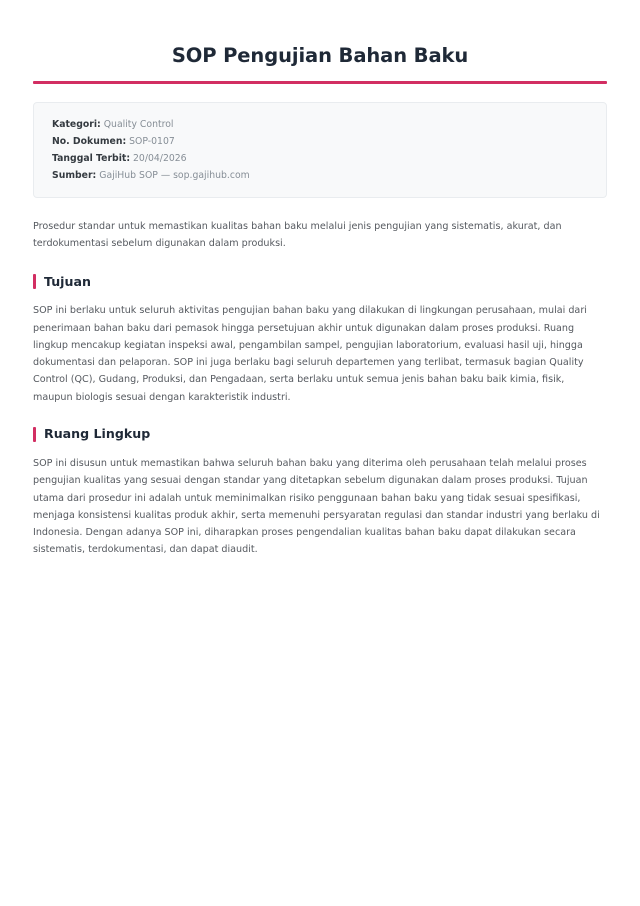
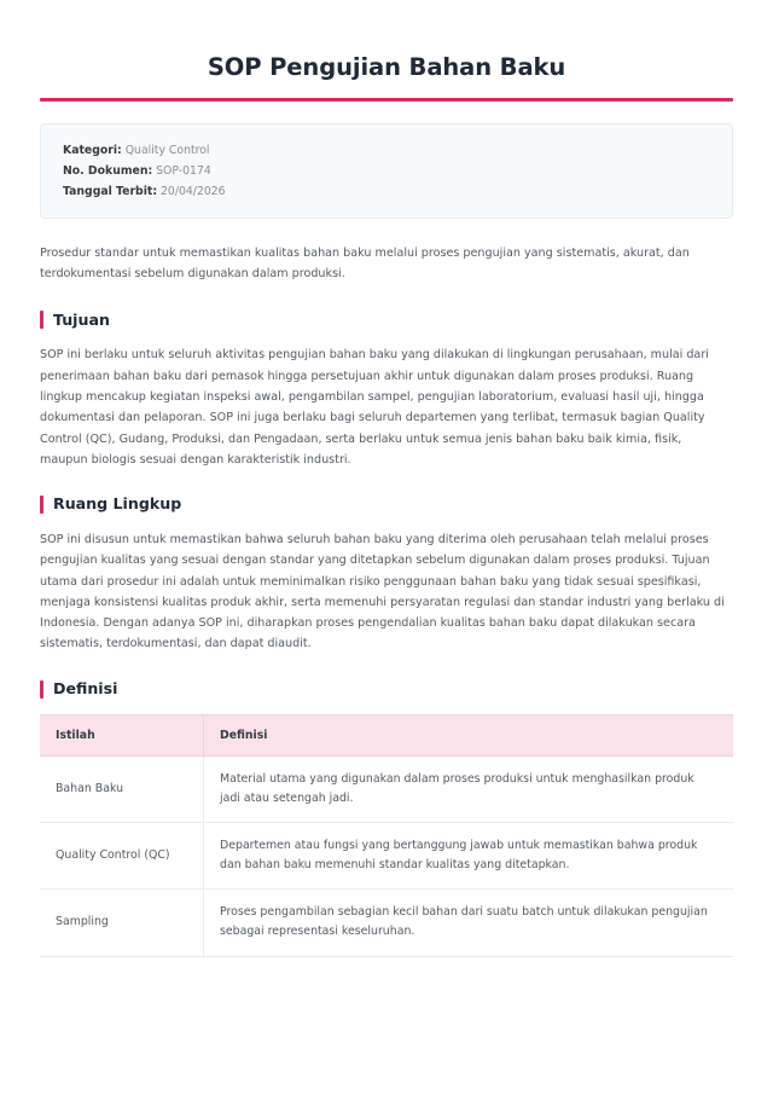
  SOP Pengujian Bahan Baku
  Kategori: Quality Control
- No. Dokumen: SOP-0107
+ No. Dokumen: SOP-0174
  Tanggal Terbit: 20/04/2026
- Sumber: GajiHub SOP — sop.gajihub.com
- Prosedur standar untuk memastikan kualitas bahan baku melalui jenis pengujian yang sistematis, akurat, dan terdokumentasi sebelum digunakan dalam produksi.
+ Prosedur standar untuk memastikan kualitas bahan baku melalui proses pengujian yang sistematis, akurat, dan terdokumentasi sebelum digunakan dalam produksi.
  Tujuan
  SOP ini berlaku untuk seluruh aktivitas pengujian bahan baku yang dilakukan di lingkungan perusahaan, mulai dari penerimaan bahan baku dari pemasok hingga persetujuan akhir untuk digunakan dalam proses produksi. Ruang lingkup mencakup kegiatan inspeksi awal, pengambilan sampel, pengujian laboratorium, evaluasi hasil uji, hingga dokumentasi dan pelaporan. SOP ini juga berlaku bagi seluruh departemen yang terlibat, termasuk bagian Quality Control (QC), Gudang, Produksi, dan Pengadaan, serta berlaku untuk semua jenis bahan baku baik kimia, fisik, maupun biologis sesuai dengan karakteristik industri.
  Ruang Lingkup
  SOP ini disusun untuk memastikan bahwa seluruh bahan baku yang diterima oleh perusahaan telah melalui proses pengujian kualitas yang sesuai dengan standar yang ditetapkan sebelum digunakan dalam proses produksi. Tujuan utama dari prosedur ini adalah untuk meminimalkan risiko penggunaan bahan baku yang tidak sesuai spesifikasi, menjaga konsistensi kualitas produk akhir, serta memenuhi persyaratan regulasi dan standar industri yang berlaku di Indonesia. Dengan adanya SOP ini, diharapkan proses pengendalian kualitas bahan baku dapat dilakukan secara sistematis, terdokumentasi, dan dapat diaudit.
+ Definisi
+ Istilah	Definisi
+ Bahan Baku	Material utama yang digunakan dalam proses produksi untuk menghasilkan produk jadi atau setengah jadi.
+ Quality Control (QC)	Departemen atau fungsi yang bertanggung jawab untuk memastikan bahwa produk dan bahan baku memenuhi standar kualitas yang ditetapkan.
+ Sampling	Proses pengambilan sebagian kecil bahan dari suatu batch untuk dilakukan pengujian sebagai representasi keseluruhan.
